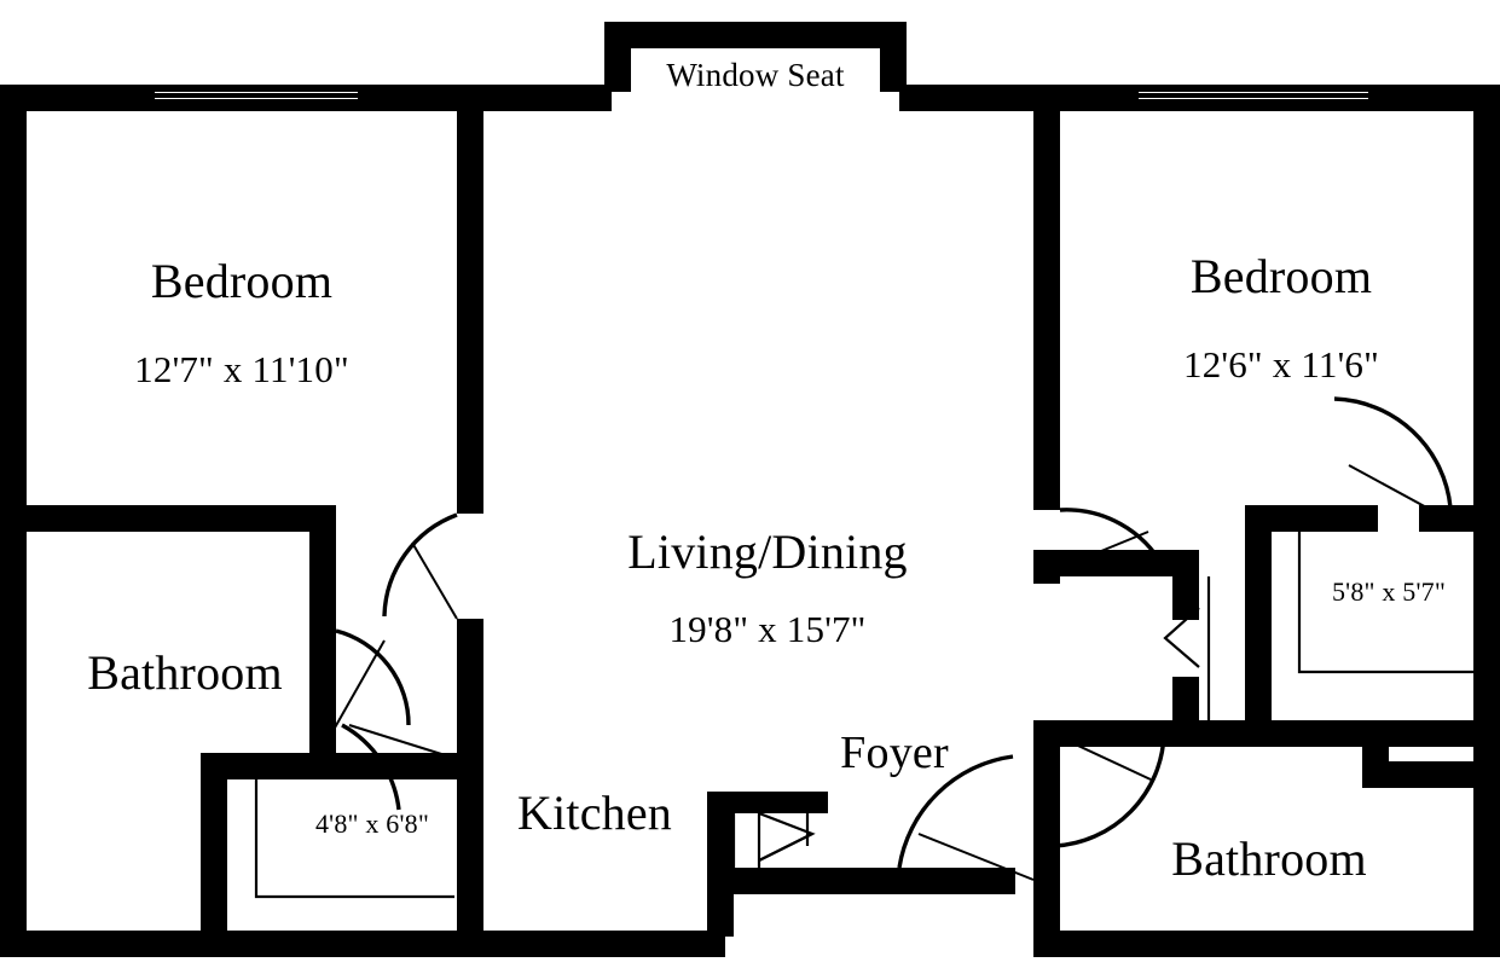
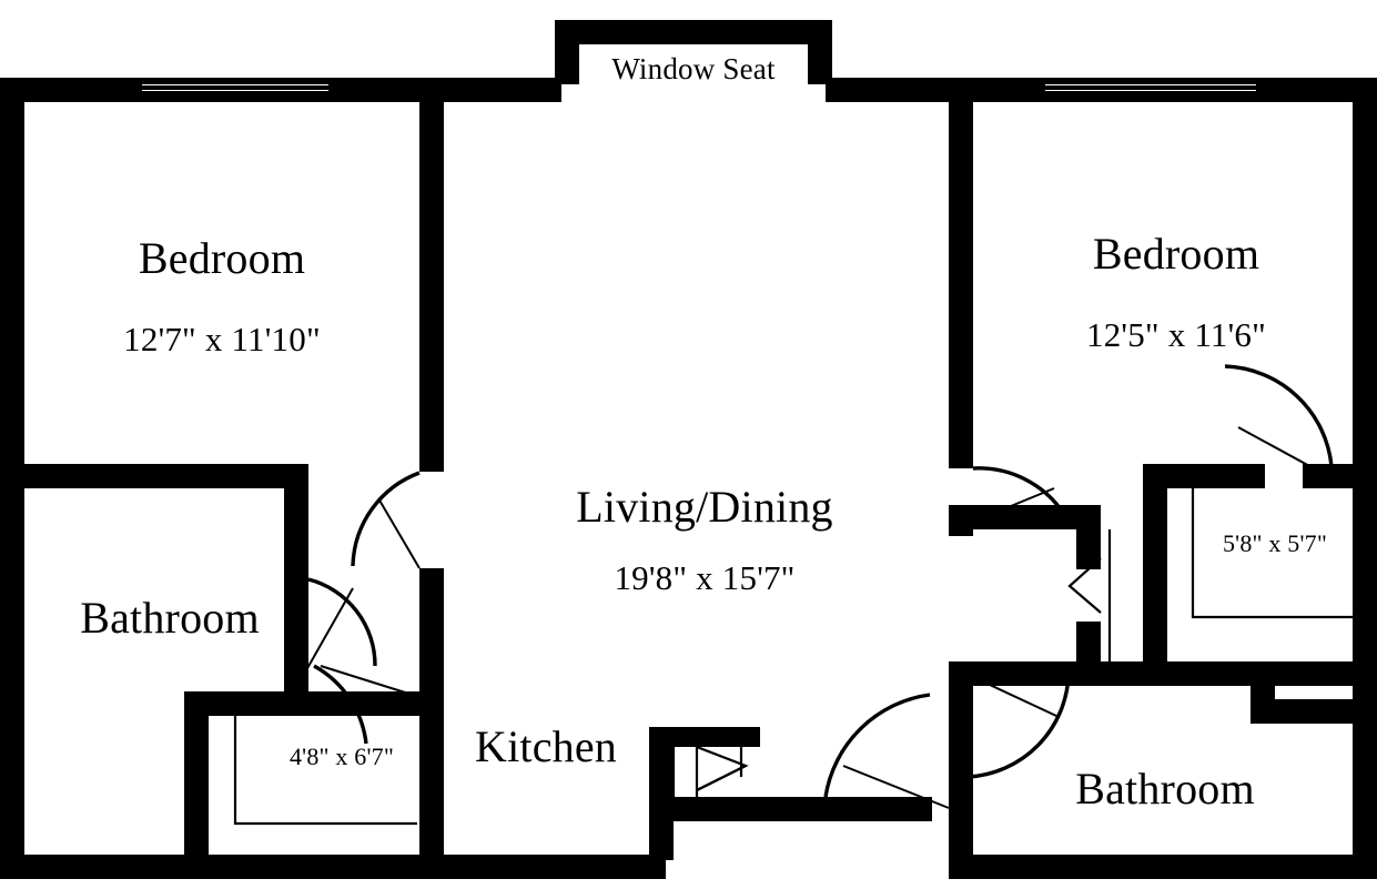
  Window Seat
  Bedroom
  12'7" x 11'10"
  Bedroom
- 12'6" x 11'6"
+ 12'5" x 11'6"
  Living/Dining
  19'8" x 15'7"
  Bathroom
  Bathroom
- 4'8" x 6'8"
+ 4'8" x 6'7"
  5'8" x 5'7"
  Kitchen
- Foyer
